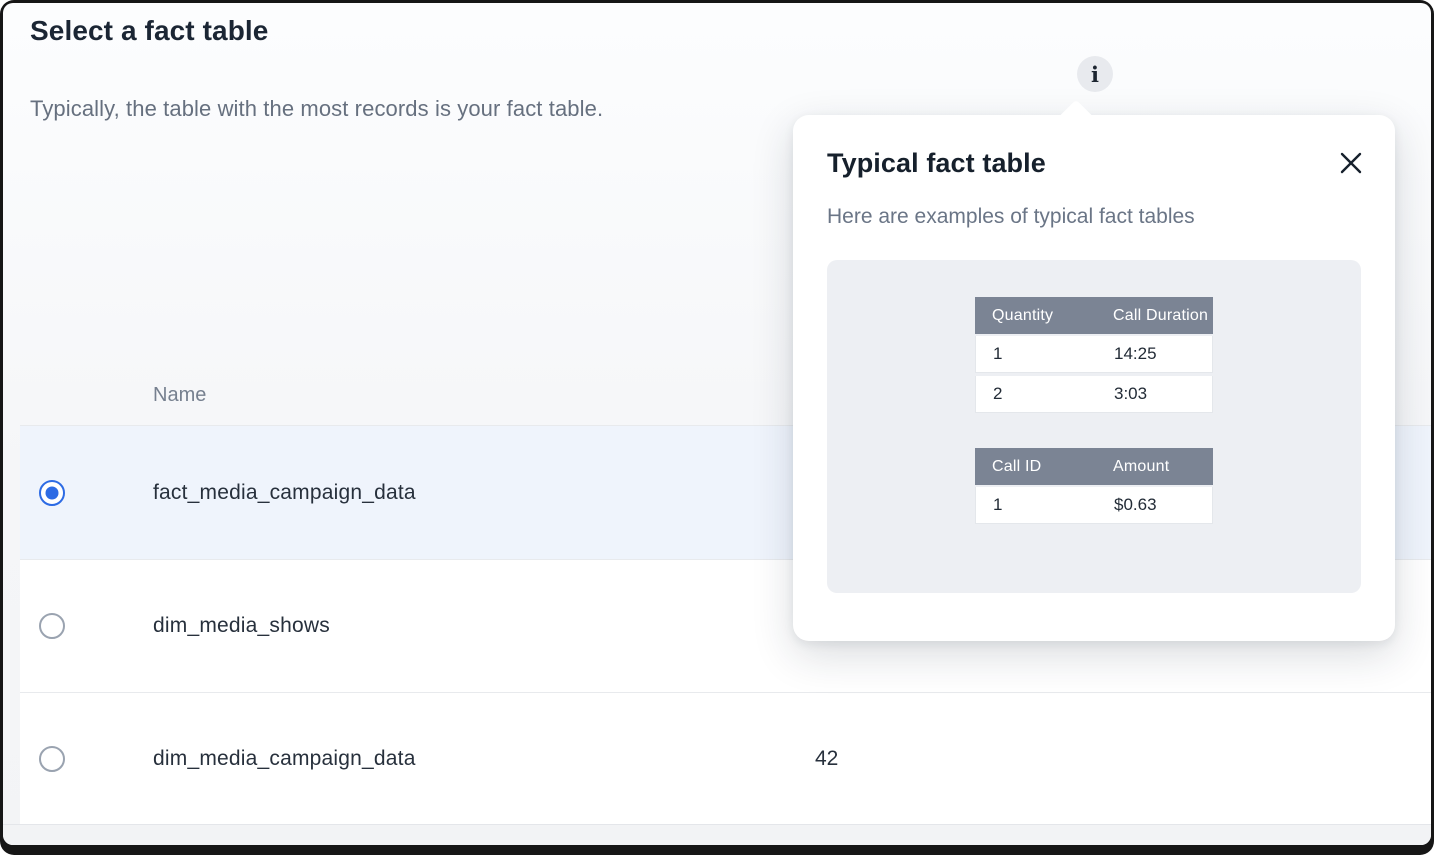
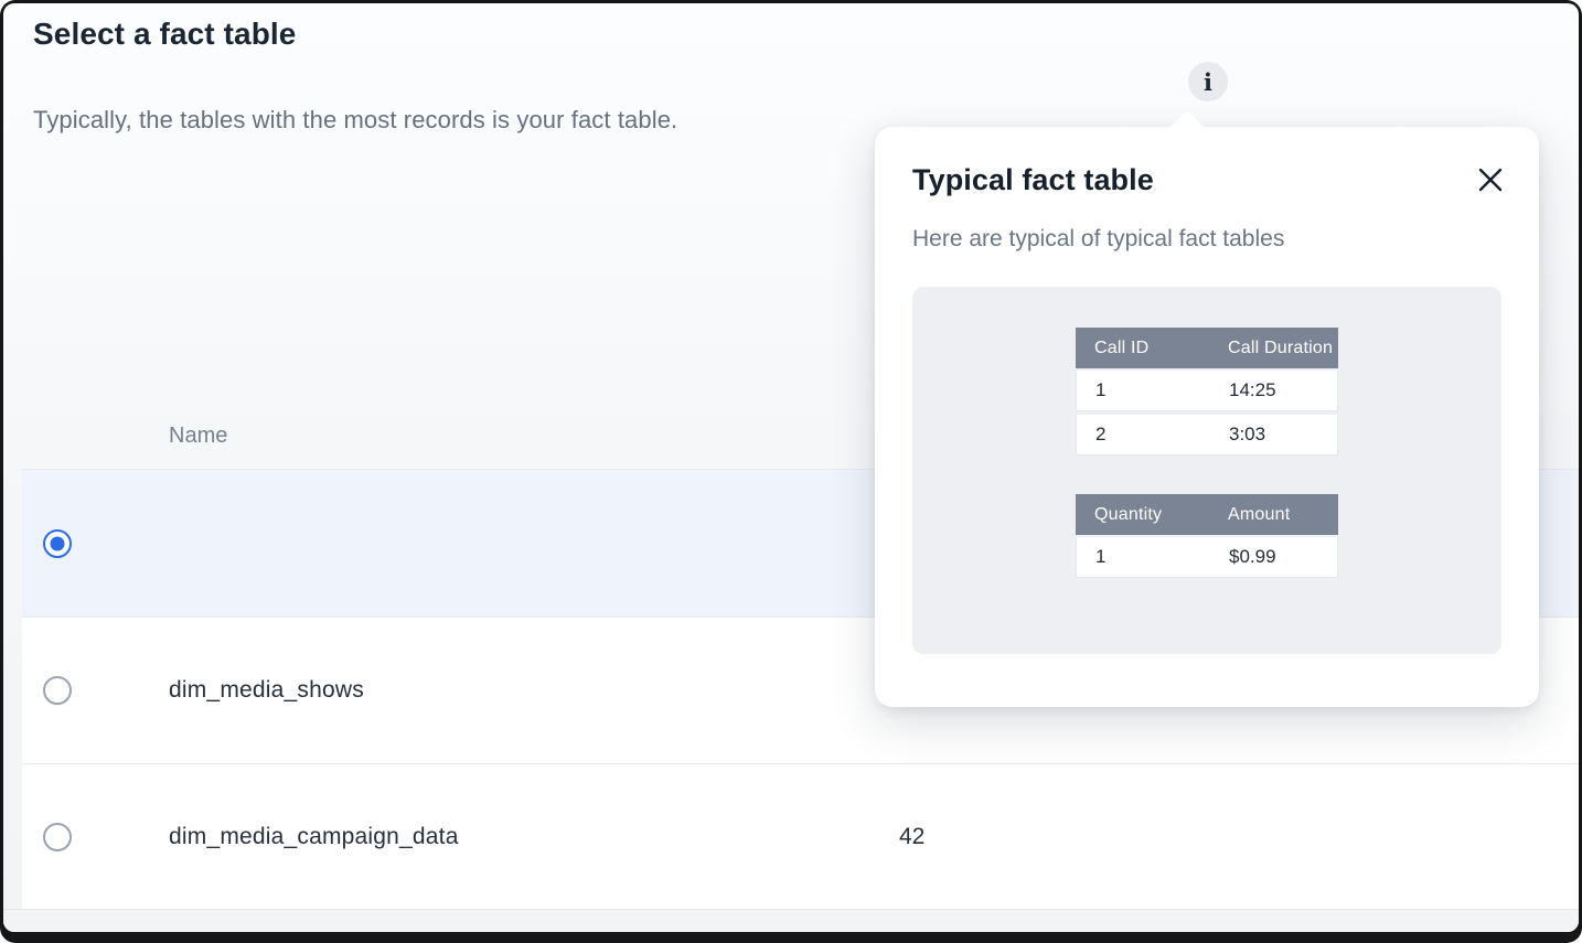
  Select a fact table
- Typically, the table with the most records is your fact table.
+ Typically, the tables with the most records is your fact table.
  i
  Name
- fact_media_campaign_data
  dim_media_shows
  dim_media_campaign_data
  42
  Typical fact table
- Here are examples of typical fact tables
+ Here are typical of typical fact tables
- Quantity
+ Call ID
  Call Duration
  1
  14:25
  2
  3:03
- Call ID
+ Quantity
  Amount
  1
- $0.63
+ $0.99
